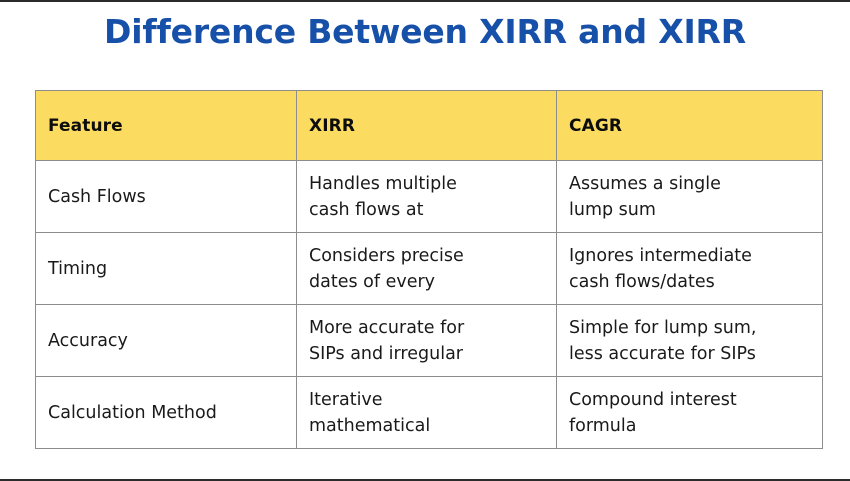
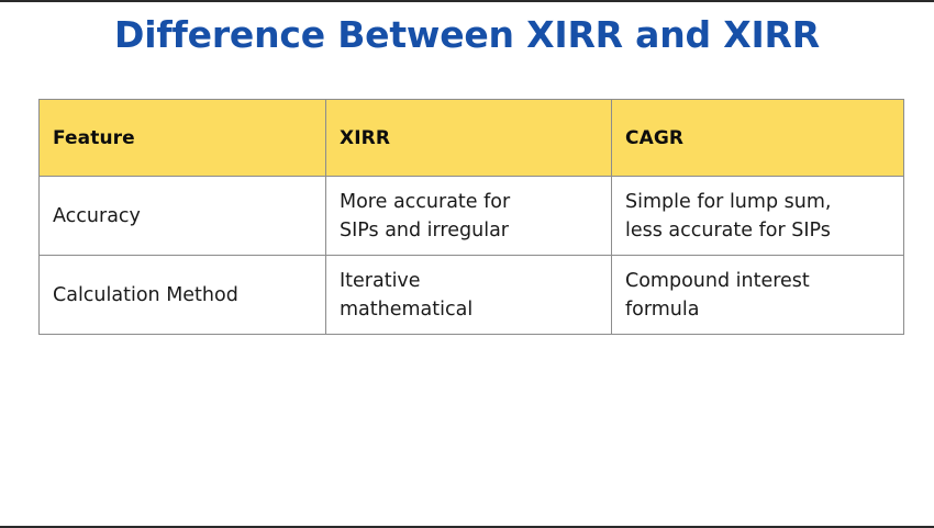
  Difference Between XIRR and XIRR
  Feature	XIRR	CAGR
- Cash Flows	Handles multiple cash flows at	Assumes a single lump sum
- Timing	Considers precise dates of every	Ignores intermediate cash flows/dates
  Accuracy	More accurate for SIPs and irregular	Simple for lump sum, less accurate for SIPs
  Calculation Method	Iterative mathematical	Compound interest formula
